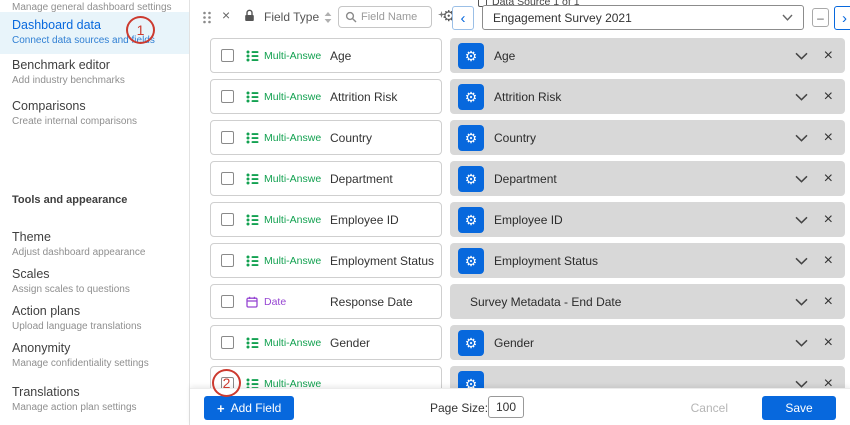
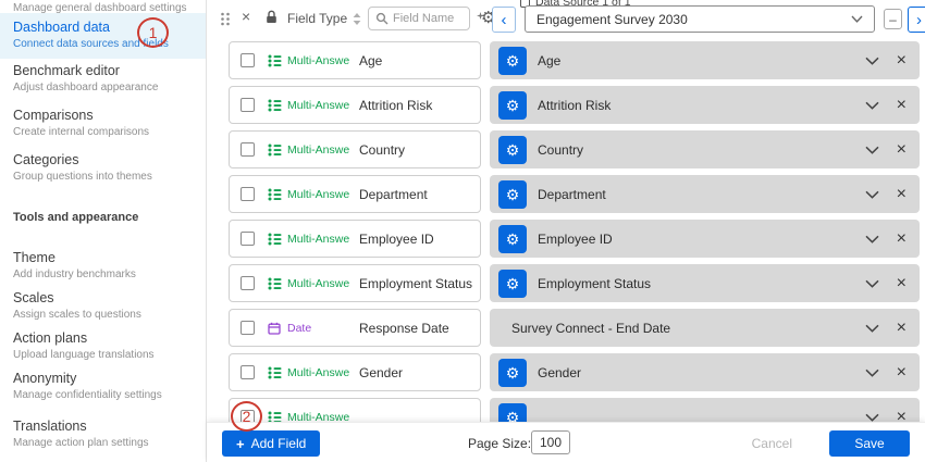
  Manage general dashboard settings
  Dashboard data
  Connect data sources and fields
  Benchmark editor
- Add industry benchmarks
+ Adjust dashboard appearance
  Comparisons
  Create internal comparisons
+ Categories
+ Group questions into themes
  Tools and appearance
  Theme
- Adjust dashboard appearance
+ Add industry benchmarks
  Scales
  Assign scales to questions
  Action plans
  Upload language translations
  Anonymity
  Manage confidentiality settings
  Translations
  Manage action plan settings
  ×
  Field Type
  Field Name
  ⚙
  Data Source 1 of 1
  ‹
- Engagement Survey 2021
+ Engagement Survey 2030
  –
  ›
  Multi-Answe
  Age
  ⚙
  Age
  ×
  Multi-Answe
  Attrition Risk
  ⚙
  Attrition Risk
  ×
  Multi-Answe
  Country
  ⚙
  Country
  ×
  Multi-Answe
  Department
  ⚙
  Department
  ×
  Multi-Answe
  Employee ID
  ⚙
  Employee ID
  ×
  Multi-Answe
  Employment Status
  ⚙
  Employment Status
  ×
  Date
  Response Date
- Survey Metadata - End Date
+ Survey Connect - End Date
  ×
  Multi-Answe
  Gender
  ⚙
  Gender
  ×
  Multi-Answe
  ⚙
  ×
  +
  Add Field
  Page Size:
  100
  Cancel
  Save
  1
  2
